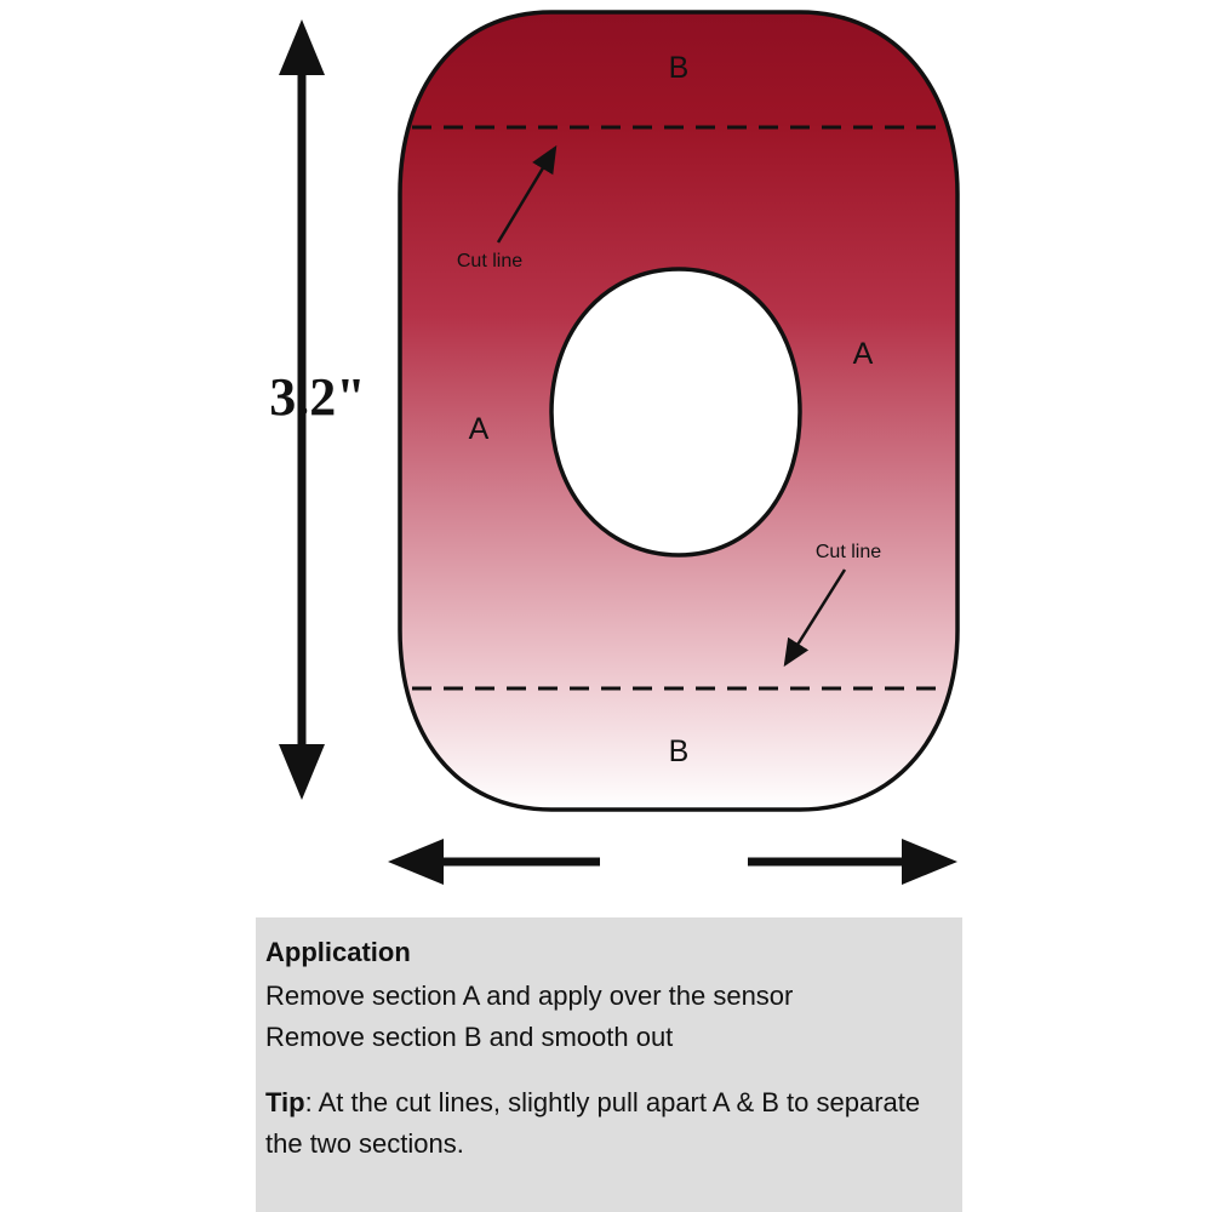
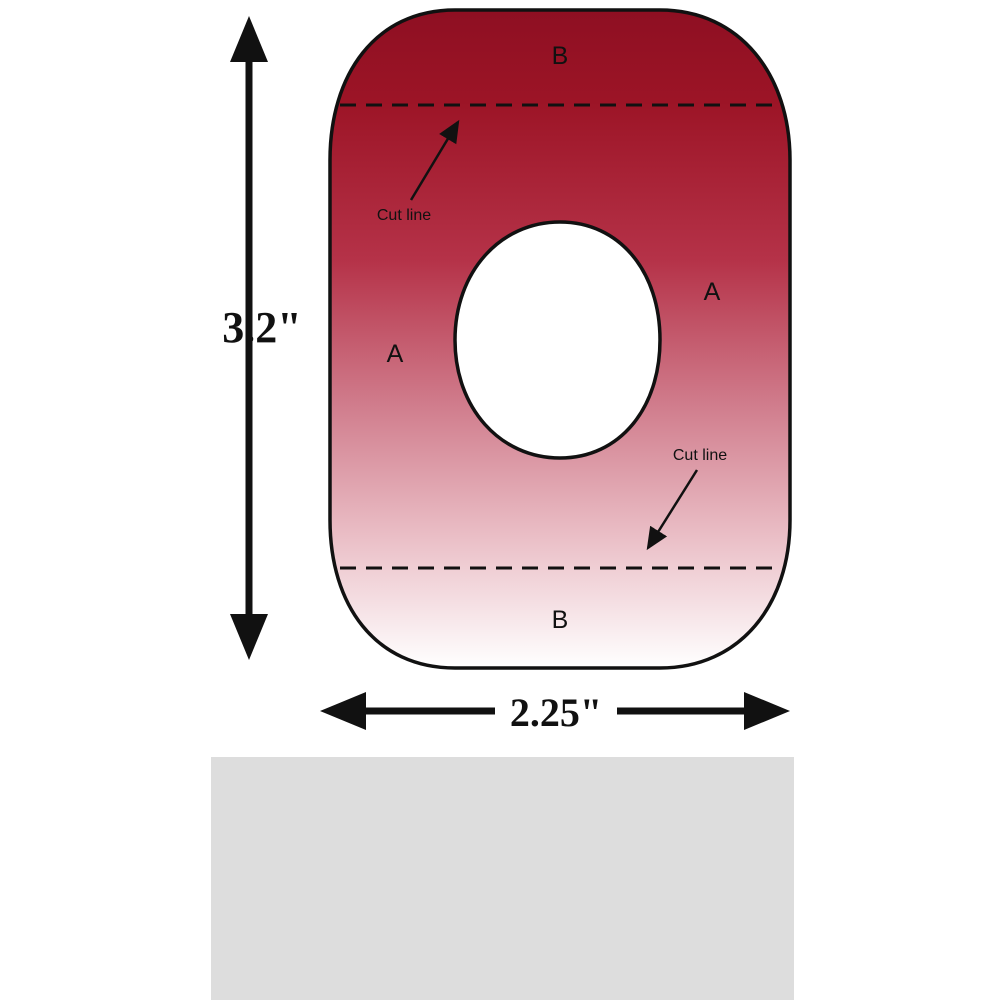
  3.2"
+ 2.25"
  Cut line
  Cut line
  B
  B
  A
  A
- Application
- Remove section A and apply over the sensor
- Remove section B and smooth out
- Tip: At the cut lines, slightly pull apart A & B to separate the two sections.
